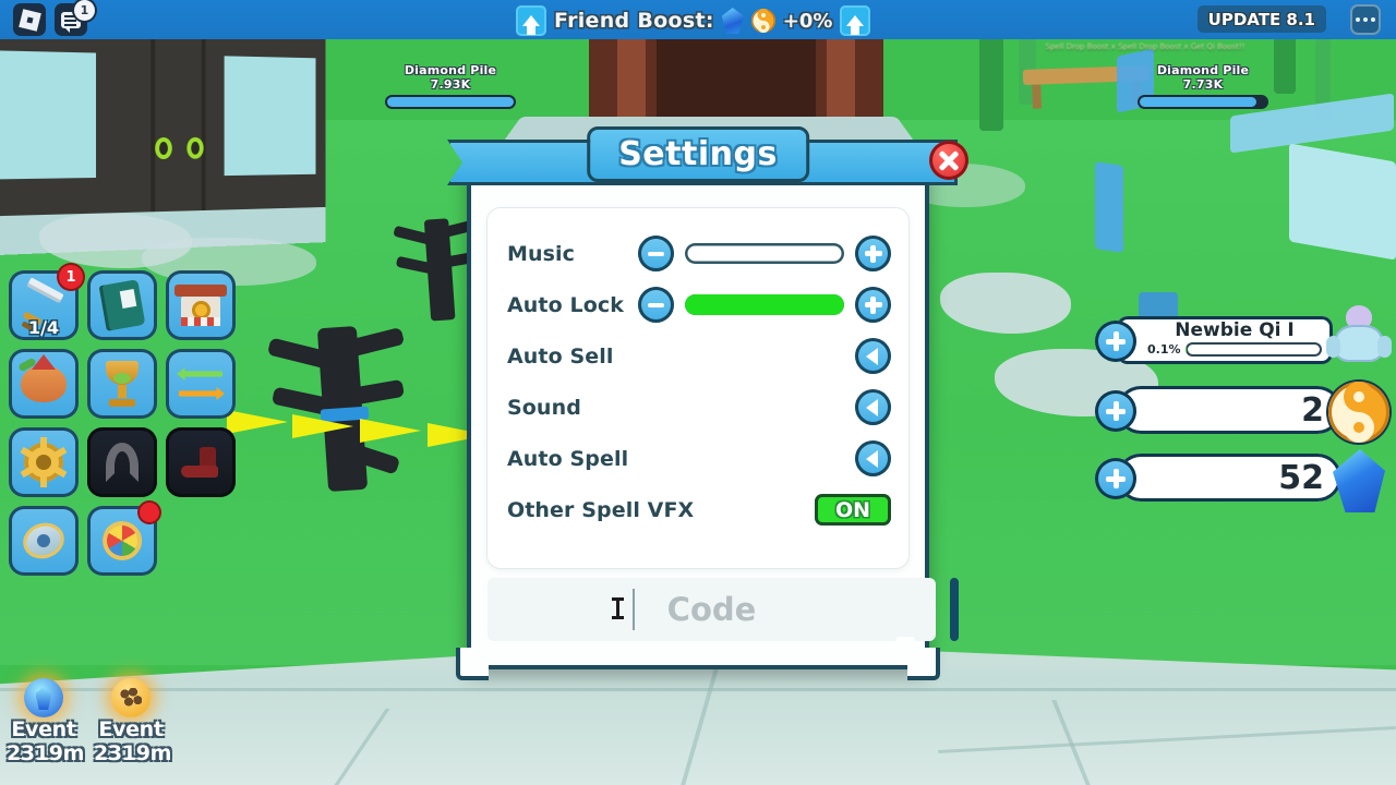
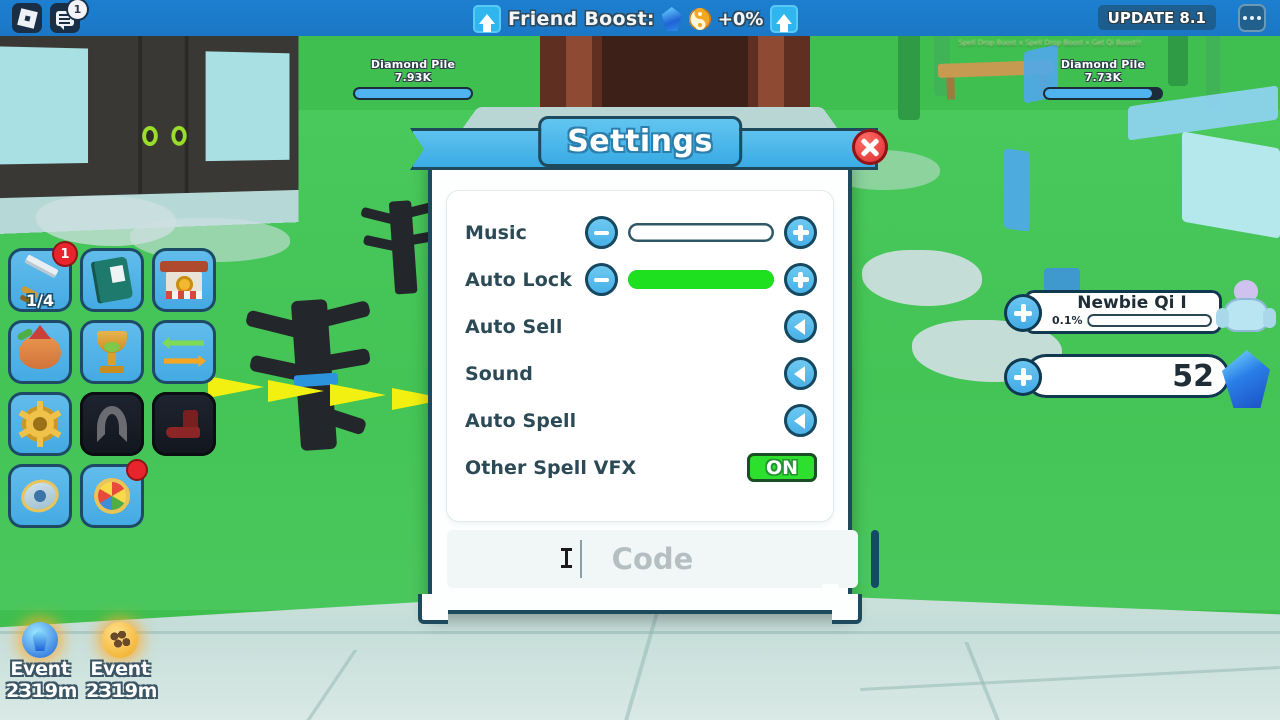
  Diamond Pile
  7.93K
  Diamond Pile
  7.73K
  Spell Drop Boost x Spell Drop Boost x Get Qi Boost!!
  1
  Friend Boost:
  +0%
  UPDATE 8.1
  1/4
  1
  Newbie Qi I
  0.1%
- 2
  52
  Event
  2319m
  Event
  2319m
  Settings
  Music
  Auto Lock
  Auto Sell
  Sound
  Auto Spell
  Other Spell VFX
  ON
  Code
